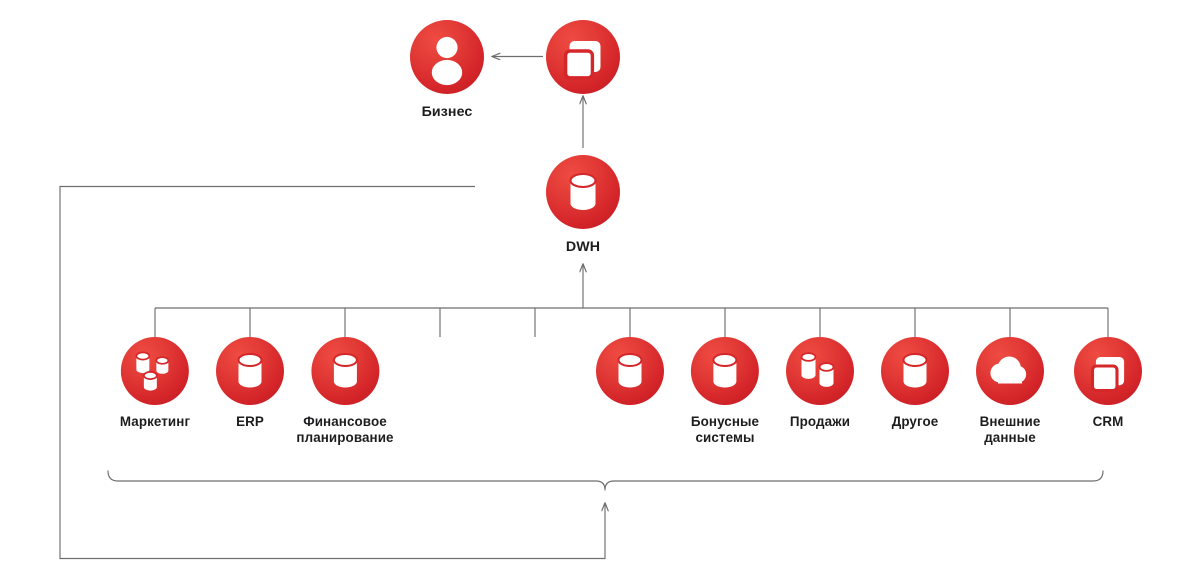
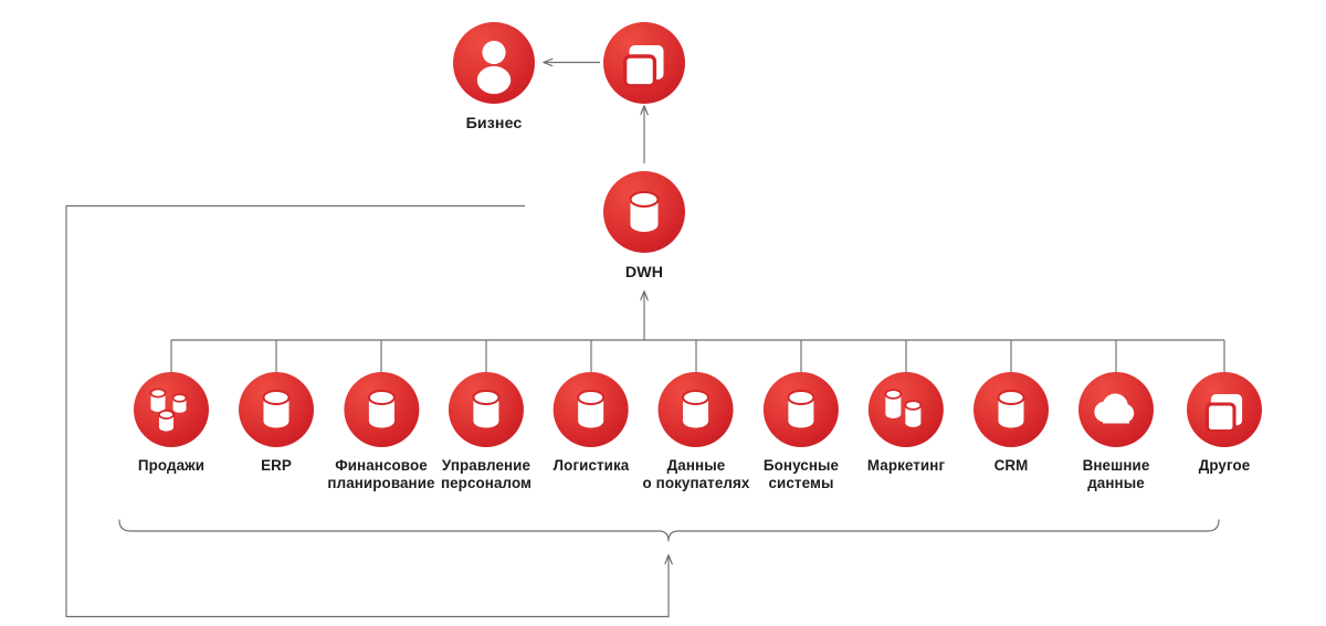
  Бизнес
  DWH
- Маркетинг
+ Продажи
  ERP
  Финансовое
  планирование
+ Управление
+ персоналом
+ Логистика
+ Данные
+ о покупателях
  Бонусные
  системы
- Продажи
+ Маркетинг
- Другое
+ CRM
  Внешние
  данные
- CRM
+ Другое
